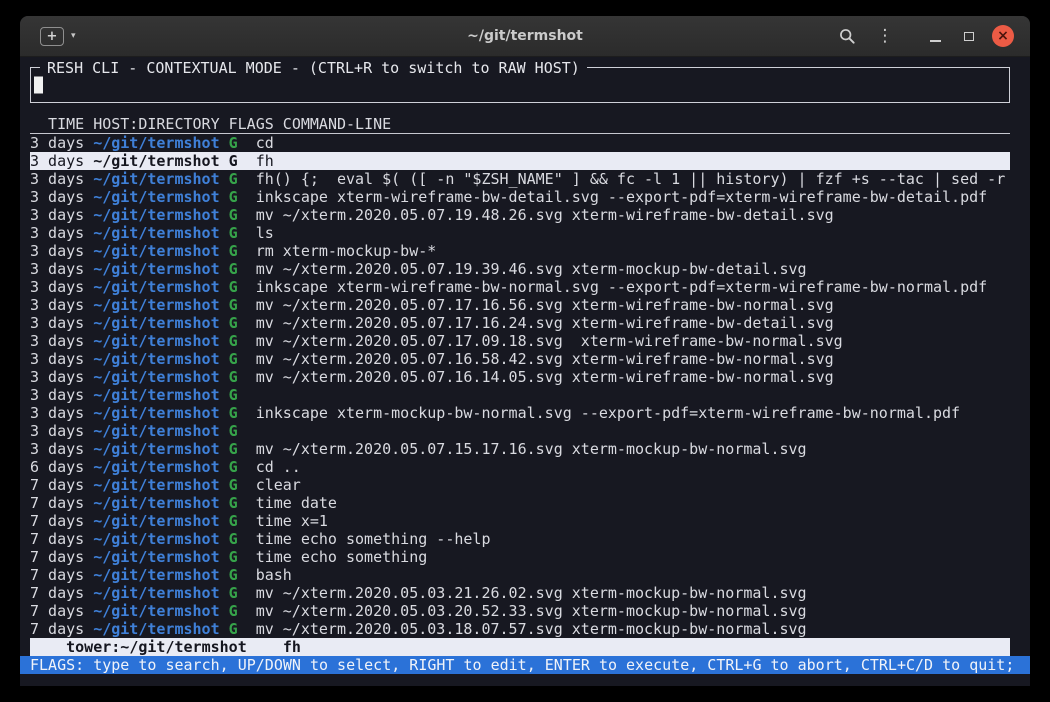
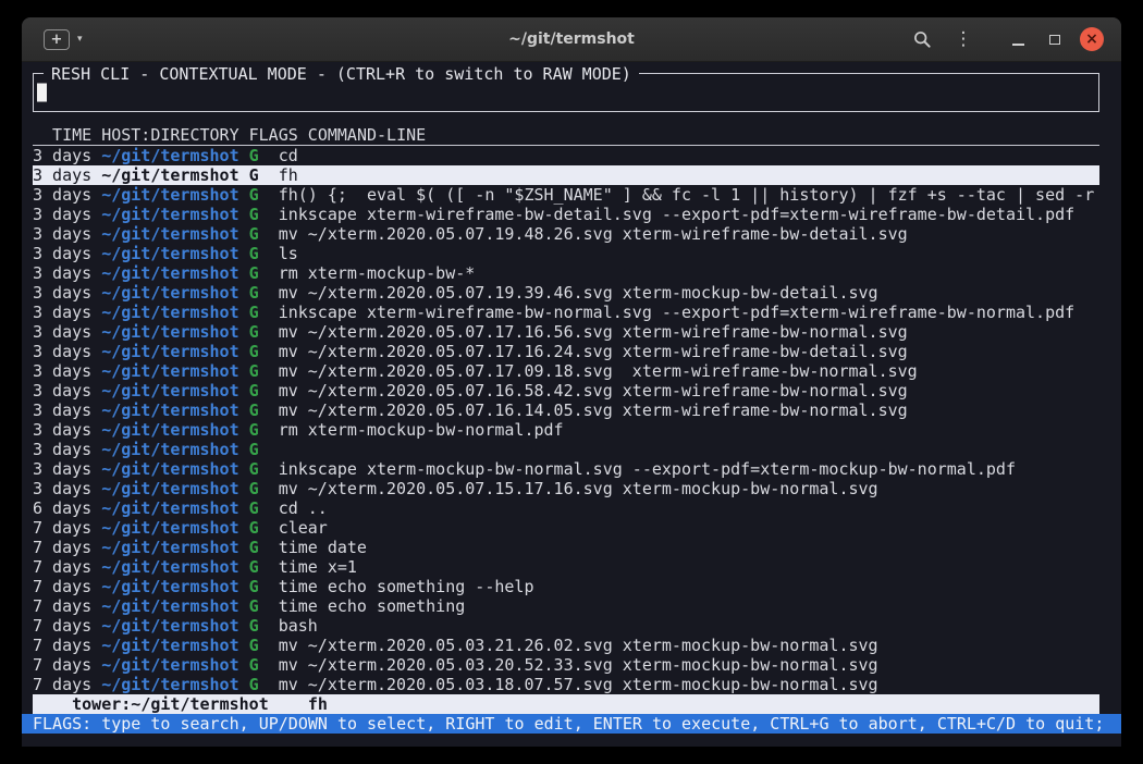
  +
  ▾
  ~/git/termshot
  ⋮
  ×
- RESH CLI - CONTEXTUAL MODE - (CTRL+R to switch to RAW HOST)
+ RESH CLI - CONTEXTUAL MODE - (CTRL+R to switch to RAW MODE)
  TIME
  HOST:DIRECTORY
  FLAGS
  COMMAND-LINE
  3 days
  ~/git/termshot
  G
  cd
  3 days
  ~/git/termshot
  G
  fh
  3 days
  ~/git/termshot
  G
  fh() {; eval $( ([ -n "$ZSH_NAME" ] && fc -l 1 || history) | fzf +s --tac | sed -r
  3 days
  ~/git/termshot
  G
  inkscape xterm-wireframe-bw-detail.svg --export-pdf=xterm-wireframe-bw-detail.pdf
  3 days
  ~/git/termshot
  G
  mv ~/xterm.2020.05.07.19.48.26.svg xterm-wireframe-bw-detail.svg
  3 days
  ~/git/termshot
  G
  ls
  3 days
  ~/git/termshot
  G
  rm xterm-mockup-bw-*
  3 days
  ~/git/termshot
  G
  mv ~/xterm.2020.05.07.19.39.46.svg xterm-mockup-bw-detail.svg
  3 days
  ~/git/termshot
  G
  inkscape xterm-wireframe-bw-normal.svg --export-pdf=xterm-wireframe-bw-normal.pdf
  3 days
  ~/git/termshot
  G
  mv ~/xterm.2020.05.07.17.16.56.svg xterm-wireframe-bw-normal.svg
  3 days
  ~/git/termshot
  G
  mv ~/xterm.2020.05.07.17.16.24.svg xterm-wireframe-bw-detail.svg
  3 days
  ~/git/termshot
  G
  mv ~/xterm.2020.05.07.17.09.18.svg xterm-wireframe-bw-normal.svg
  3 days
  ~/git/termshot
  G
  mv ~/xterm.2020.05.07.16.58.42.svg xterm-wireframe-bw-normal.svg
  3 days
  ~/git/termshot
  G
  mv ~/xterm.2020.05.07.16.14.05.svg xterm-wireframe-bw-normal.svg
  3 days
  ~/git/termshot
  G
+ rm xterm-mockup-bw-normal.pdf
  3 days
  ~/git/termshot
  G
- inkscape xterm-mockup-bw-normal.svg --export-pdf=xterm-wireframe-bw-normal.pdf
  3 days
  ~/git/termshot
  G
+ inkscape xterm-mockup-bw-normal.svg --export-pdf=xterm-mockup-bw-normal.pdf
  3 days
  ~/git/termshot
  G
  mv ~/xterm.2020.05.07.15.17.16.svg xterm-mockup-bw-normal.svg
  6 days
  ~/git/termshot
  G
  cd ..
  7 days
  ~/git/termshot
  G
  clear
  7 days
  ~/git/termshot
  G
  time date
  7 days
  ~/git/termshot
  G
  time x=1
  7 days
  ~/git/termshot
  G
  time echo something --help
  7 days
  ~/git/termshot
  G
  time echo something
  7 days
  ~/git/termshot
  G
  bash
  7 days
  ~/git/termshot
  G
  mv ~/xterm.2020.05.03.21.26.02.svg xterm-mockup-bw-normal.svg
  7 days
  ~/git/termshot
  G
  mv ~/xterm.2020.05.03.20.52.33.svg xterm-mockup-bw-normal.svg
  7 days
  ~/git/termshot
  G
  mv ~/xterm.2020.05.03.18.07.57.svg xterm-mockup-bw-normal.svg
  tower:~/git/termshot
  fh
  FLAGS: type to search, UP/DOWN to select, RIGHT to edit, ENTER to execute, CTRL+G to abort, CTRL+C/D to quit;
